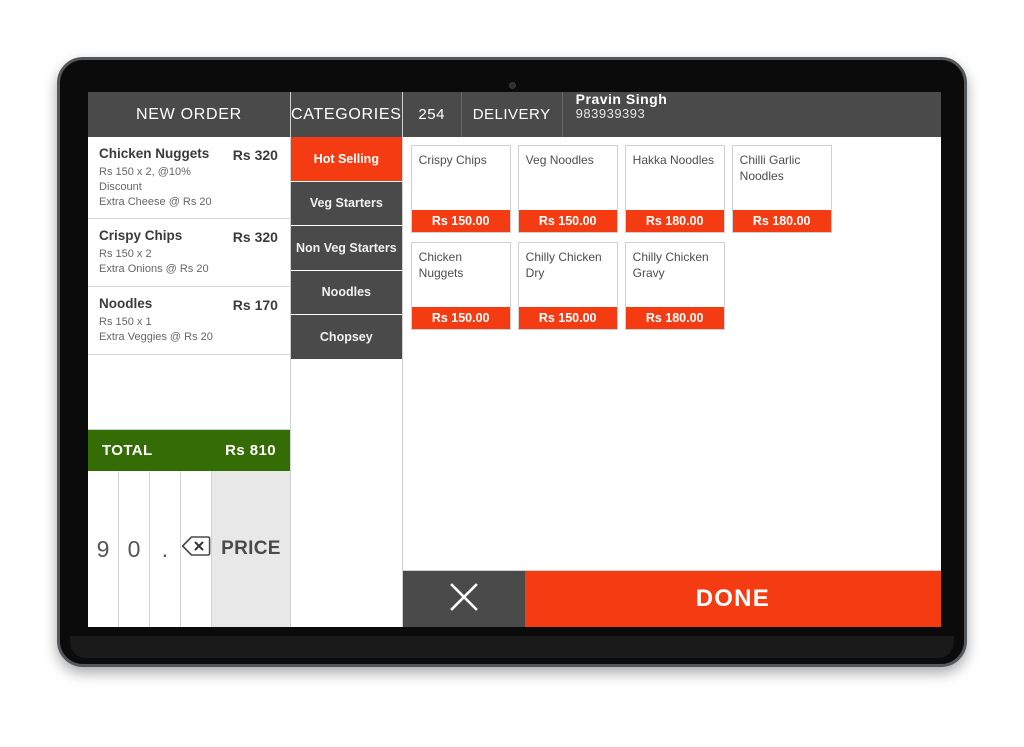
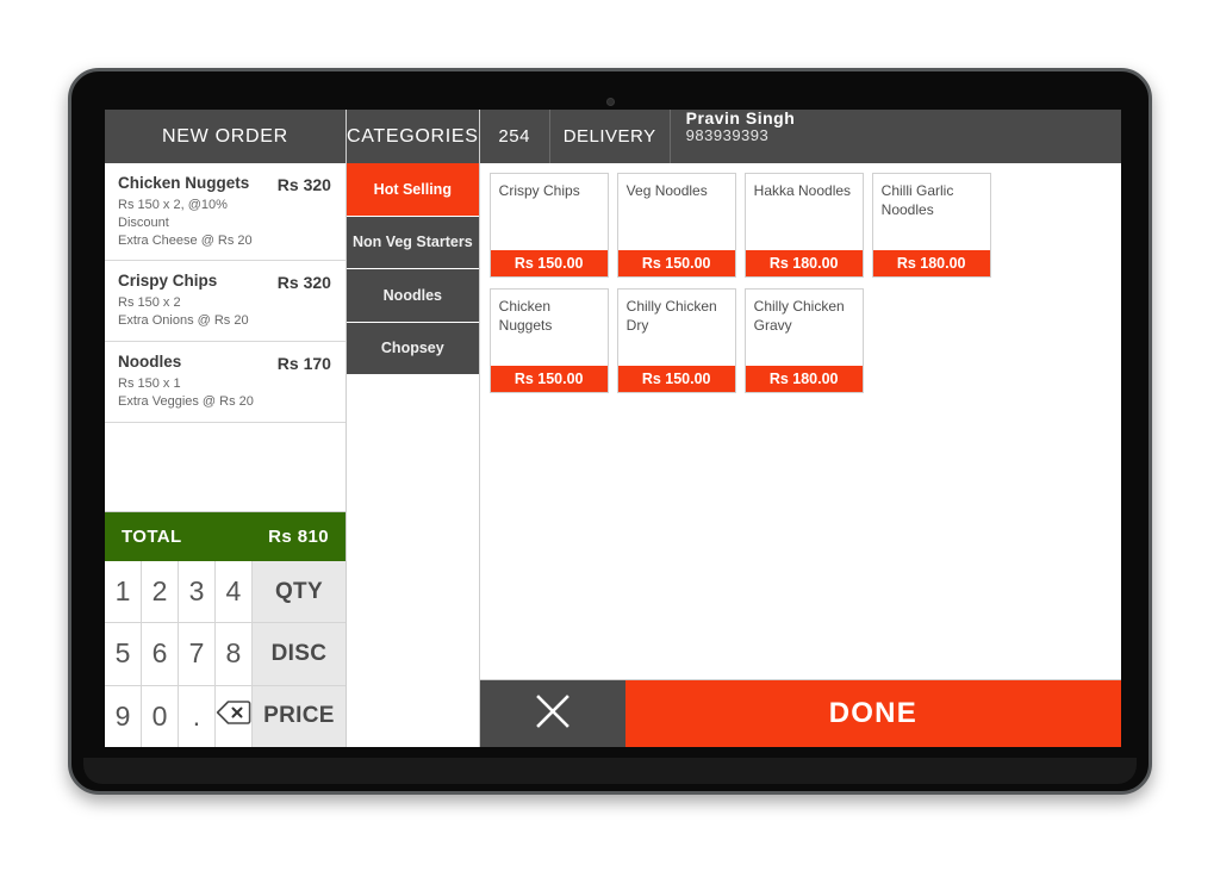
  NEW ORDER
  Chicken Nuggets
  Rs 150 x 2, @10% Discount
  Extra Cheese @ Rs 20
  Rs 320
  Crispy Chips
  Rs 150 x 2
  Extra Onions @ Rs 20
  Rs 320
  Noodles
  Rs 150 x 1
  Extra Veggies @ Rs 20
  Rs 170
  TOTAL
  Rs 810
+ 1
+ 2
+ 3
+ 4
+ QTY
+ 5
+ 6
+ 7
+ 8
+ DISC
  9
  0
  .
  PRICE
  CATEGORIES
  Hot Selling
- Veg Starters
  Non Veg Starters
  Noodles
  Chopsey
  254
  DELIVERY
  Pravin Singh
  983939393
  Crispy Chips
  Rs 150.00
  Veg Noodles
  Rs 150.00
  Hakka Noodles
  Rs 180.00
  Chilli Garlic Noodles
  Rs 180.00
  Chicken Nuggets
  Rs 150.00
  Chilly Chicken Dry
  Rs 150.00
  Chilly Chicken Gravy
  Rs 180.00
  DONE
